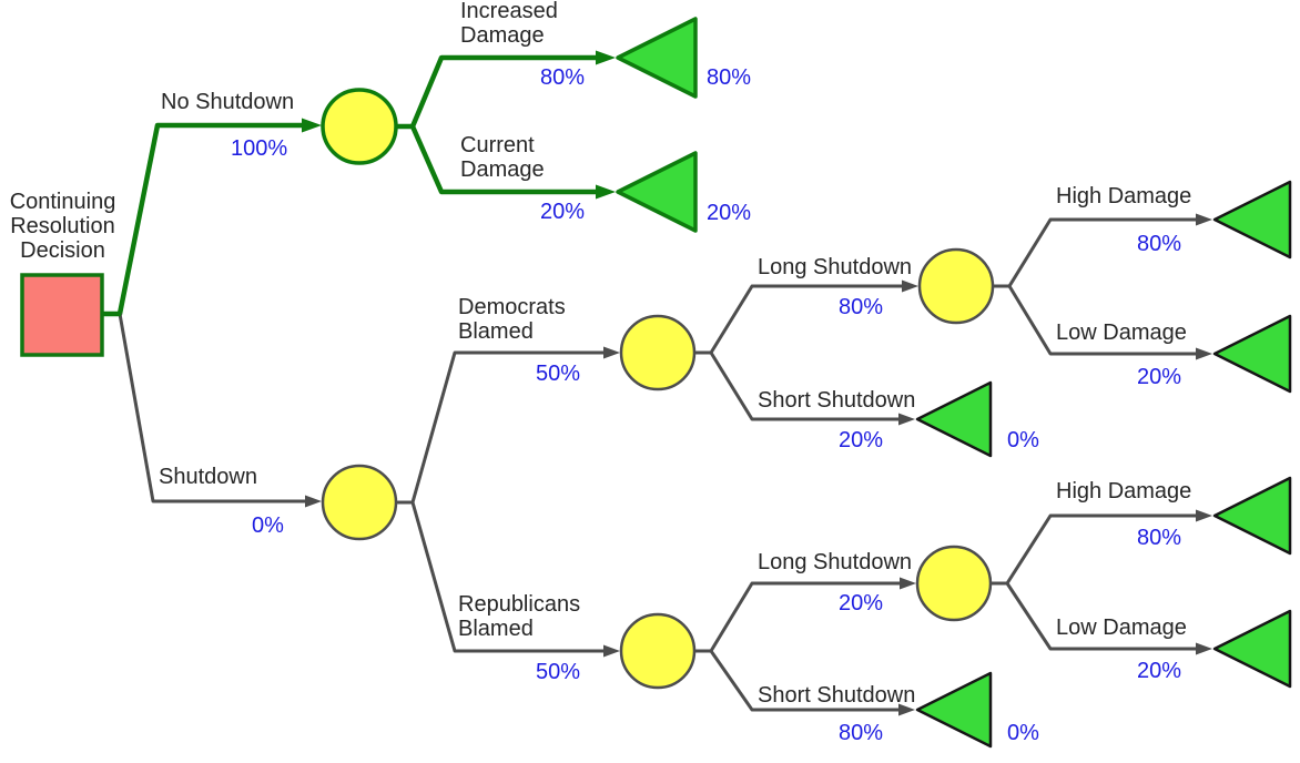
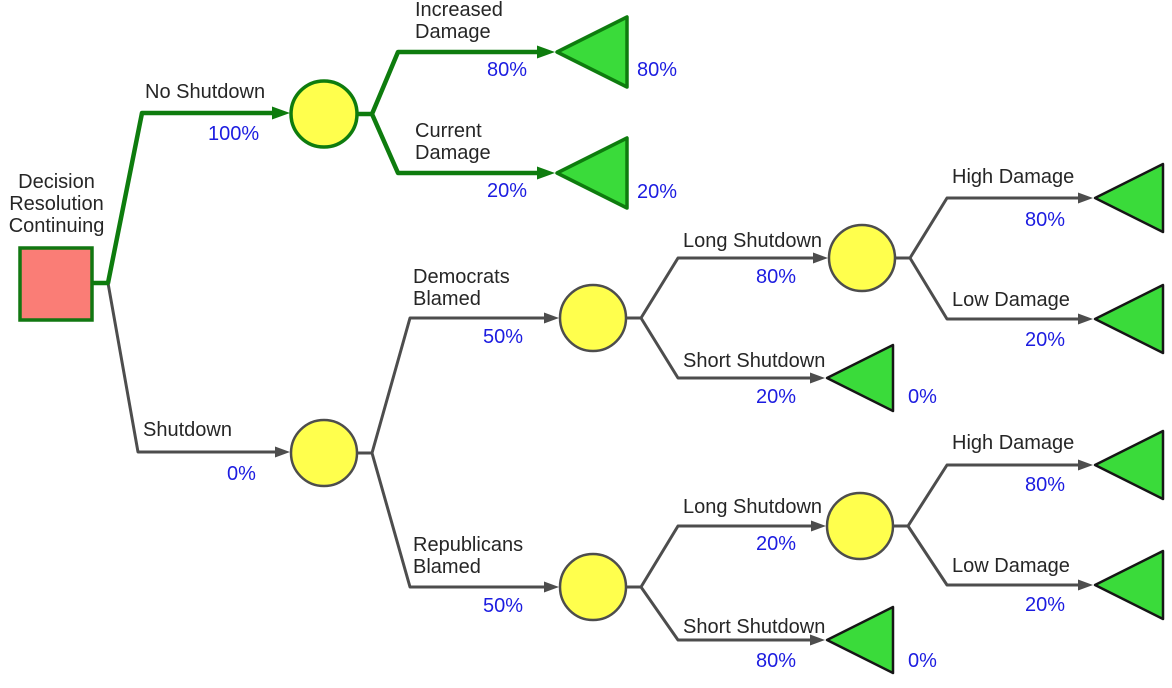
  No Shutdown
  100%
  Shutdown
  0%
  Increased
  Damage
  80%
  Current
  Damage
  20%
  Democrats
  Blamed
  50%
  Republicans
  Blamed
  50%
  Long Shutdown
  80%
  Short Shutdown
  20%
  High Damage
  80%
  Low Damage
  20%
  Long Shutdown
  20%
  Short Shutdown
  80%
  High Damage
  80%
  Low Damage
  20%
  80%
  20%
  0%
  0%
- Continuing
+ Decision
  Resolution
- Decision
+ Continuing
